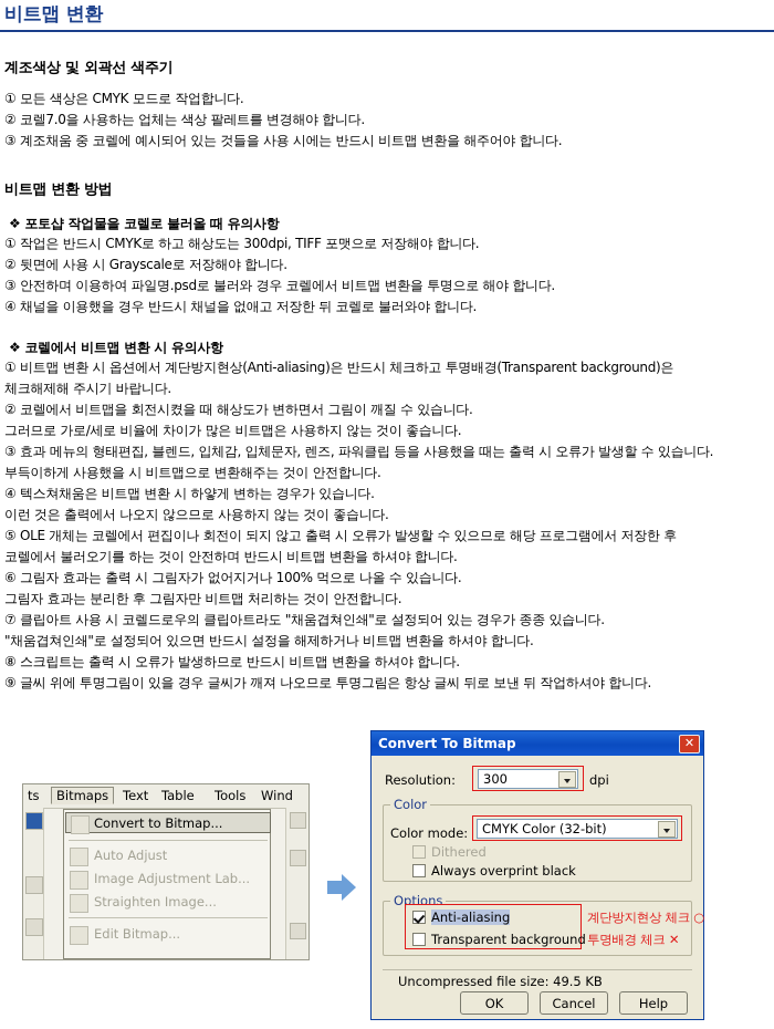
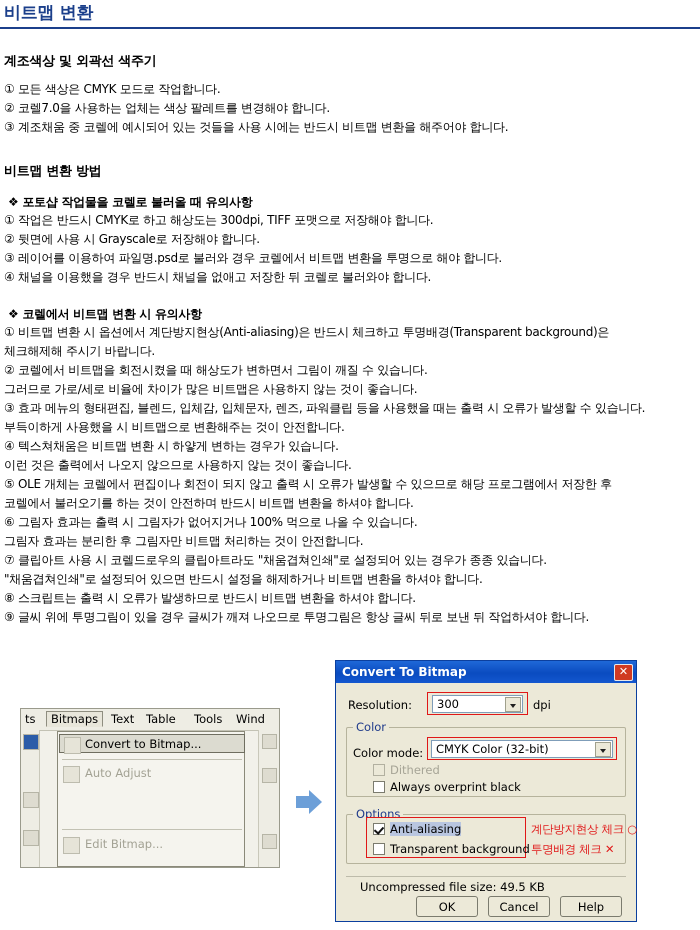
  비트맵 변환
  계조색상 및 외곽선 색주기
  ① 모든 색상은 CMYK 모드로 작업합니다.
  ② 코렐7.0을 사용하는 업체는 색상 팔레트를 변경해야 합니다.
  ③ 계조채움 중 코렐에 예시되어 있는 것들을 사용 시에는 반드시 비트맵 변환을 해주어야 합니다.
  비트맵 변환 방법
  ❖ 포토샵 작업물을 코렐로 불러올 때 유의사항
  ① 작업은 반드시 CMYK로 하고 해상도는 300dpi, TIFF 포맷으로 저장해야 합니다.
  ② 뒷면에 사용 시 Grayscale로 저장해야 합니다.
- ③ 안전하며 이용하여 파일명.psd로 불러와 경우 코렐에서 비트맵 변환을 투명으로 해야 합니다.
+ ③ 레이어를 이용하여 파일명.psd로 불러와 경우 코렐에서 비트맵 변환을 투명으로 해야 합니다.
  ④ 채널을 이용했을 경우 반드시 채널을 없애고 저장한 뒤 코렐로 불러와야 합니다.
  ❖ 코렐에서 비트맵 변환 시 유의사항
  ① 비트맵 변환 시 옵션에서 계단방지현상(Anti-aliasing)은 반드시 체크하고 투명배경(Transparent background)은
  체크해제해 주시기 바랍니다.
  ② 코렐에서 비트맵을 회전시켰을 때 해상도가 변하면서 그림이 깨질 수 있습니다.
  그러므로 가로/세로 비율에 차이가 많은 비트맵은 사용하지 않는 것이 좋습니다.
  ③ 효과 메뉴의 형태편집, 블렌드, 입체감, 입체문자, 렌즈, 파워클립 등을 사용했을 때는 출력 시 오류가 발생할 수 있습니다.
  부득이하게 사용했을 시 비트맵으로 변환해주는 것이 안전합니다.
  ④ 텍스쳐채움은 비트맵 변환 시 하얗게 변하는 경우가 있습니다.
  이런 것은 출력에서 나오지 않으므로 사용하지 않는 것이 좋습니다.
  ⑤ OLE 개체는 코렐에서 편집이나 회전이 되지 않고 출력 시 오류가 발생할 수 있으므로 해당 프로그램에서 저장한 후
  코렐에서 불러오기를 하는 것이 안전하며 반드시 비트맵 변환을 하셔야 합니다.
  ⑥ 그림자 효과는 출력 시 그림자가 없어지거나 100% 먹으로 나올 수 있습니다.
  그림자 효과는 분리한 후 그림자만 비트맵 처리하는 것이 안전합니다.
  ⑦ 클립아트 사용 시 코렐드로우의 클립아트라도 "채움겹쳐인쇄"로 설정되어 있는 경우가 종종 있습니다.
  "채움겹쳐인쇄"로 설정되어 있으면 반드시 설정을 해제하거나 비트맵 변환을 하셔야 합니다.
  ⑧ 스크립트는 출력 시 오류가 발생하므로 반드시 비트맵 변환을 하셔야 합니다.
  ⑨ 글씨 위에 투명그림이 있을 경우 글씨가 깨져 나오므로 투명그림은 항상 글씨 뒤로 보낸 뒤 작업하셔야 합니다.
  ts
  Bitmaps
  Text
  Table
  Tools
  Wind
  Convert to Bitmap...
  Auto Adjust
- Image Adjustment Lab...
- Straighten Image...
  Edit Bitmap...
  Convert To Bitmap
  ✕
  Resolution:
  300
  dpi
  Color
  Color mode:
  CMYK Color (32-bit)
  Dithered
  Always overprint black
  Options
  Anti-aliasing
  Transparent background
  계단방지현상 체크 ○
  투명배경 체크 ✕
  Uncompressed file size: 49.5 KB
  OK
  Cancel
  Help
